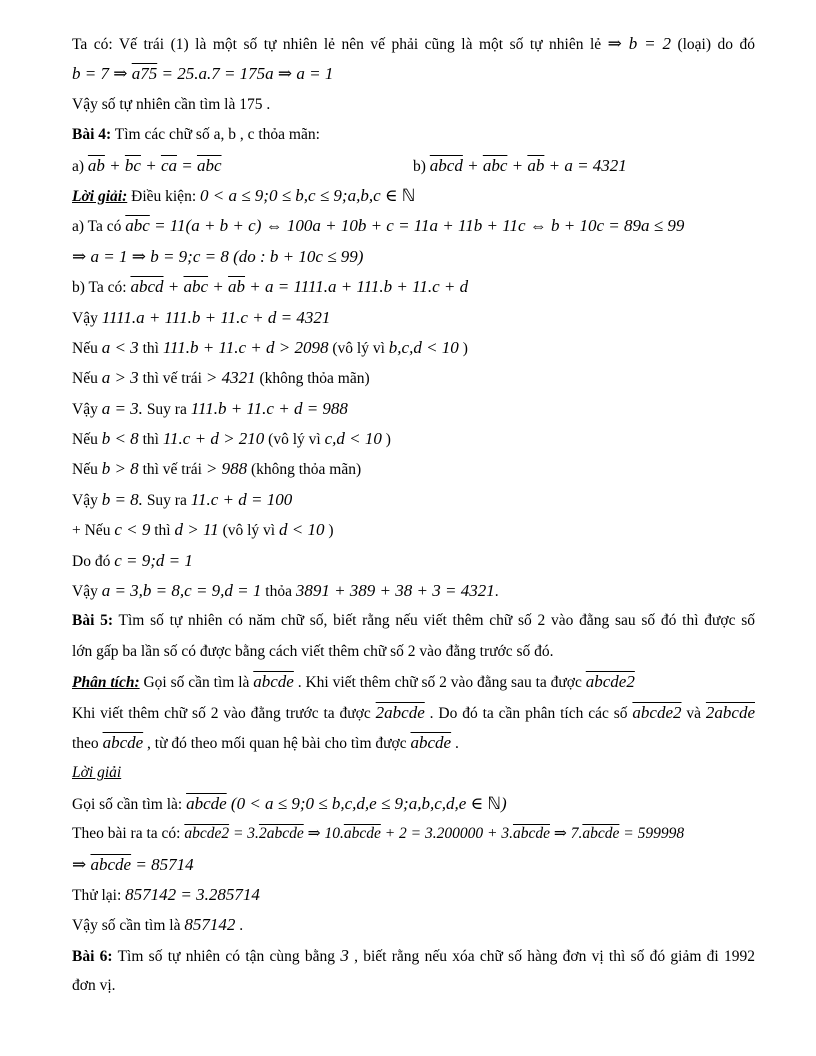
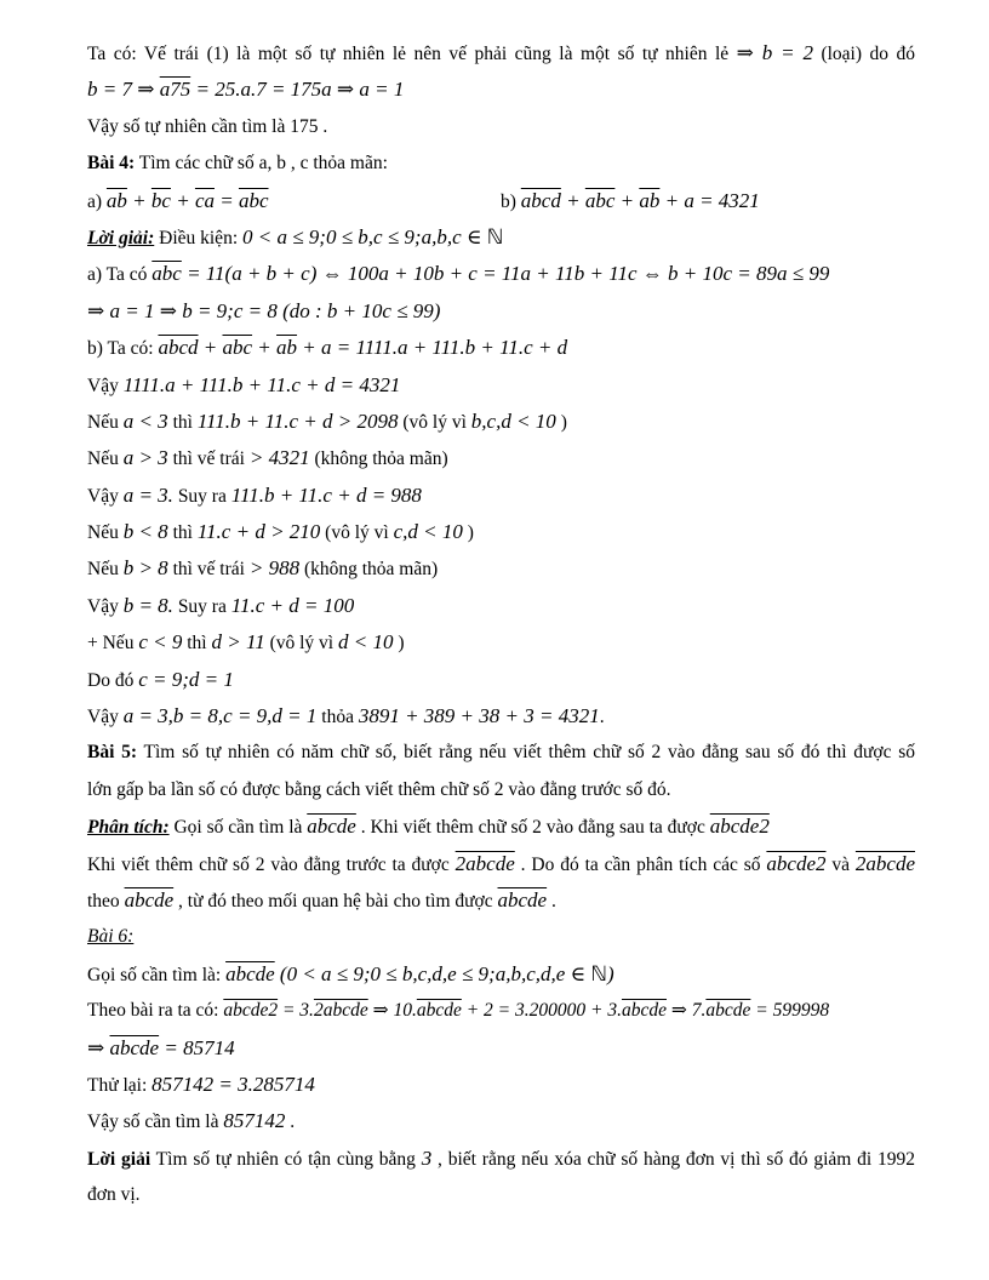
  Ta có: Vế trái (1) là một số tự nhiên lẻ nên vế phải cũng là một số tự nhiên lẻ ⇒ b = 2 (loại) do đó
  b = 7 ⇒ a75 = 25.a.7 = 175a ⇒ a = 1
  Vậy số tự nhiên cần tìm là 175 .
  Bài 4: Tìm các chữ số a, b , c thỏa mãn:
  a) ab + bc + ca = abc
  b) abcd + abc + ab + a = 4321
  Lời giải: Điều kiện: 0 < a ≤ 9;0 ≤ b,c ≤ 9;a,b,c ∈ ℕ
  a) Ta có abc = 11(a + b + c) ⇔ 100a + 10b + c = 11a + 11b + 11c ⇔ b + 10c = 89a ≤ 99
  ⇒ a = 1 ⇒ b = 9;c = 8 (do : b + 10c ≤ 99)
  b) Ta có: abcd + abc + ab + a = 1111.a + 111.b + 11.c + d
  Vậy 1111.a + 111.b + 11.c + d = 4321
  Nếu a < 3 thì 111.b + 11.c + d > 2098 (vô lý vì b,c,d < 10 )
  Nếu a > 3 thì vế trái > 4321 (không thỏa mãn)
  Vậy a = 3. Suy ra 111.b + 11.c + d = 988
  Nếu b < 8 thì 11.c + d > 210 (vô lý vì c,d < 10 )
  Nếu b > 8 thì vế trái > 988 (không thỏa mãn)
  Vậy b = 8. Suy ra 11.c + d = 100
  + Nếu c < 9 thì d > 11 (vô lý vì d < 10 )
  Do đó c = 9;d = 1
  Vậy a = 3,b = 8,c = 9,d = 1 thỏa 3891 + 389 + 38 + 3 = 4321.
  Bài 5: Tìm số tự nhiên có năm chữ số, biết rằng nếu viết thêm chữ số 2 vào đằng sau số đó thì được số
  lớn gấp ba lần số có được bằng cách viết thêm chữ số 2 vào đằng trước số đó.
  Phân tích: Gọi số cần tìm là abcde . Khi viết thêm chữ số 2 vào đằng sau ta được abcde2
  Khi viết thêm chữ số 2 vào đằng trước ta được 2abcde . Do đó ta cần phân tích các số abcde2 và 2abcde
  theo abcde , từ đó theo mối quan hệ bài cho tìm được abcde .
- Lời giải
+ Bài 6:
  Gọi số cần tìm là: abcde (0 < a ≤ 9;0 ≤ b,c,d,e ≤ 9;a,b,c,d,e ∈ ℕ)
  Theo bài ra ta có: abcde2 = 3.2abcde ⇒ 10.abcde + 2 = 3.200000 + 3.abcde ⇒ 7.abcde = 599998
  ⇒ abcde = 85714
  Thử lại: 857142 = 3.285714
  Vậy số cần tìm là 857142 .
- Bài 6: Tìm số tự nhiên có tận cùng bằng 3 , biết rằng nếu xóa chữ số hàng đơn vị thì số đó giảm đi 1992
+ Lời giải Tìm số tự nhiên có tận cùng bằng 3 , biết rằng nếu xóa chữ số hàng đơn vị thì số đó giảm đi 1992
  đơn vị.
